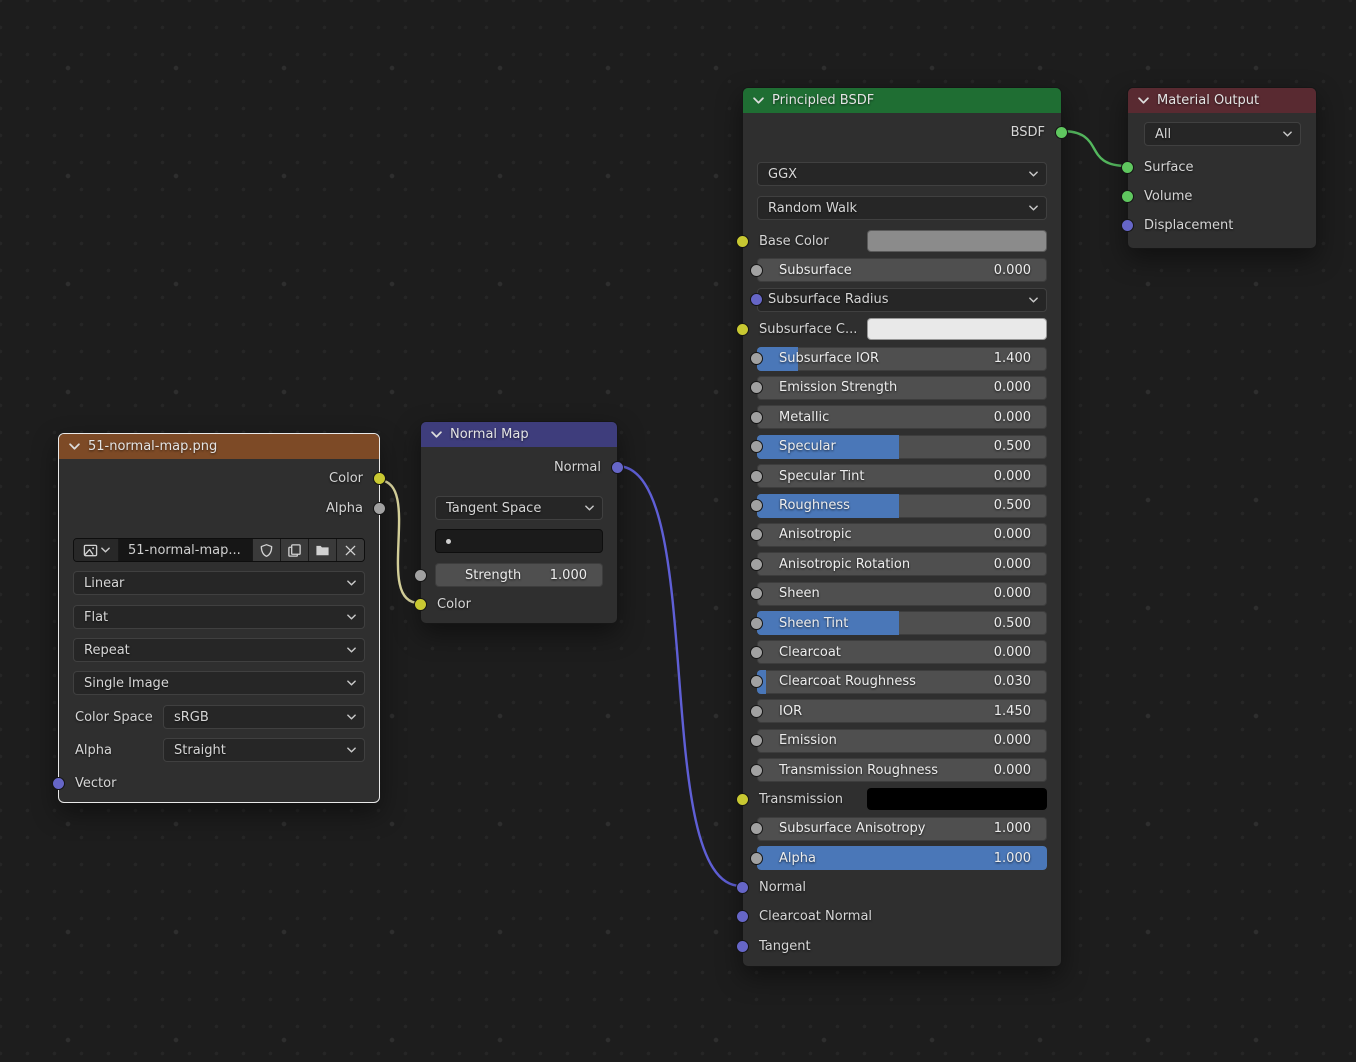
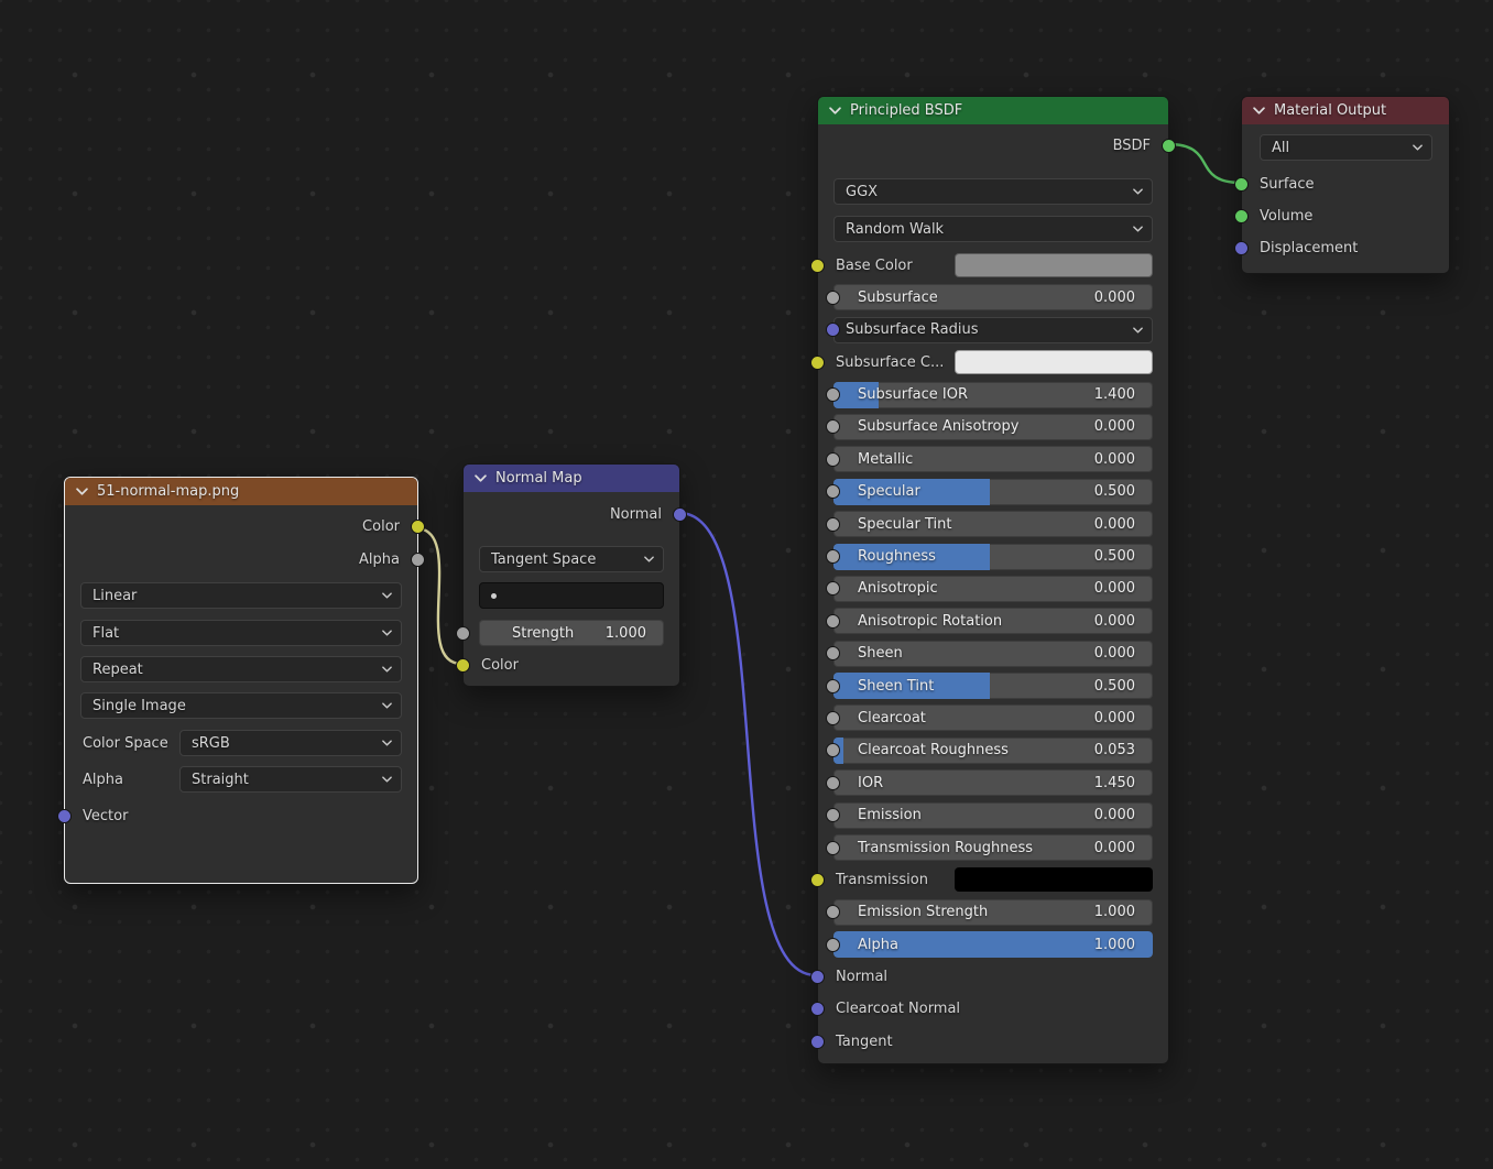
  51-normal-map.png
  Color
  Alpha
- 51-normal-map...
  Linear
  Flat
  Repeat
  Single Image
  Color Space
  sRGB
  Alpha
  Straight
  Vector
  Normal Map
  Normal
  Tangent Space
  Strength
  1.000
  Color
  Principled BSDF
  BSDF
  GGX
  Random Walk
  Base Color
  Subsurface
  0.000
  Subsurface Radius
  Subsurface C...
  Subsurface IOR
  1.400
- Emission Strength
+ Subsurface Anisotropy
  0.000
  Metallic
  0.000
  Specular
  0.500
  Specular Tint
  0.000
  Roughness
  0.500
  Anisotropic
  0.000
  Anisotropic Rotation
  0.000
  Sheen
  0.000
  Sheen Tint
  0.500
  Clearcoat
  0.000
  Clearcoat Roughness
- 0.030
+ 0.053
  IOR
  1.450
  Emission
  0.000
  Transmission Roughness
  0.000
  Transmission
- Subsurface Anisotropy
+ Emission Strength
  1.000
  Alpha
  1.000
  Normal
  Clearcoat Normal
  Tangent
  Material Output
  All
  Surface
  Volume
  Displacement
